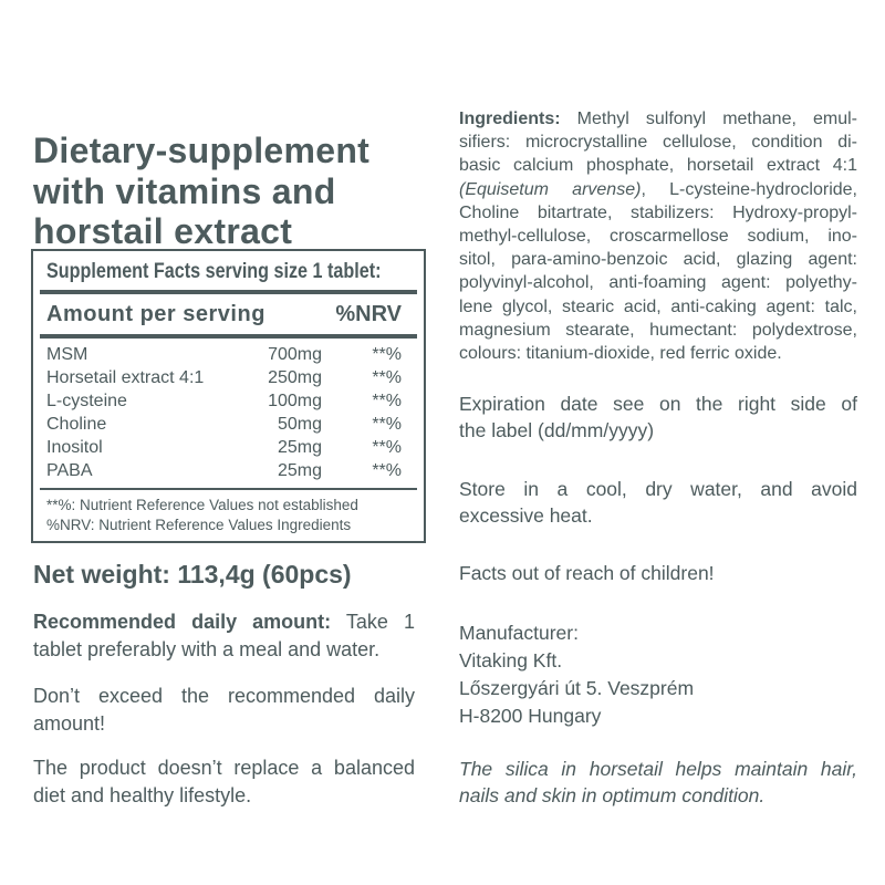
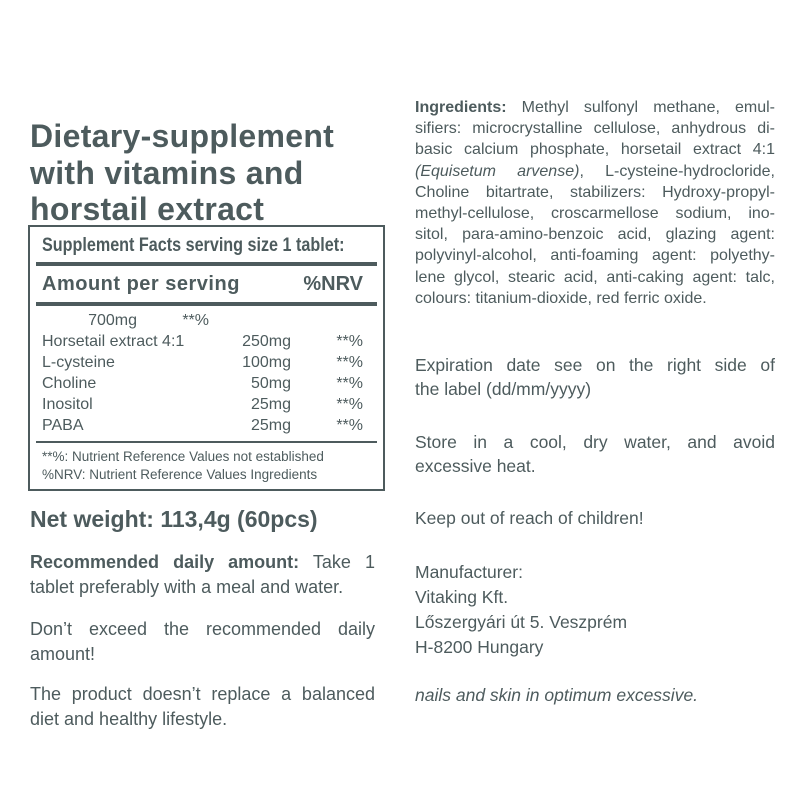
  Dietary-supplement
  with vitamins and
  horstail extract
  Supplement Facts serving size 1 tablet:
  Amount per serving
  %NRV
- MSM
  700mg
  **%
  Horsetail extract 4:1
  250mg
  **%
  L-cysteine
  100mg
  **%
  Choline
  50mg
  **%
  Inositol
  25mg
  **%
  PABA
  25mg
  **%
  **%: Nutrient Reference Values not established
  %NRV: Nutrient Reference Values Ingredients
  Net weight: 113,4g (60pcs)
  Recommended daily amount: Take 1
  tablet preferably with a meal and water.
  Don’t exceed the recommended daily
  amount!
  The product doesn’t replace a balanced
  diet and healthy lifestyle.
  Ingredients: Methyl sulfonyl methane, emul-
- sifiers: microcrystalline cellulose, condition di-
+ sifiers: microcrystalline cellulose, anhydrous di-
  basic calcium phosphate, horsetail extract 4:1
  (Equisetum arvense), L-cysteine-hydrocloride,
  Choline bitartrate, stabilizers: Hydroxy-propyl-
  methyl-cellulose, croscarmellose sodium, ino-
  sitol, para-amino-benzoic acid, glazing agent:
  polyvinyl-alcohol, anti-foaming agent: polyethy-
  lene glycol, stearic acid, anti-caking agent: talc,
- magnesium stearate, humectant: polydextrose,
  colours: titanium-dioxide, red ferric oxide.
  Expiration date see on the right side of
  the label (dd/mm/yyyy)
  Store in a cool, dry water, and avoid
  excessive heat.
- Facts out of reach of children!
+ Keep out of reach of children!
  Manufacturer:
  Vitaking Kft.
  Lőszergyári út 5. Veszprém
  H-8200 Hungary
- The silica in horsetail helps maintain hair,
- nails and skin in optimum condition.
+ nails and skin in optimum excessive.
